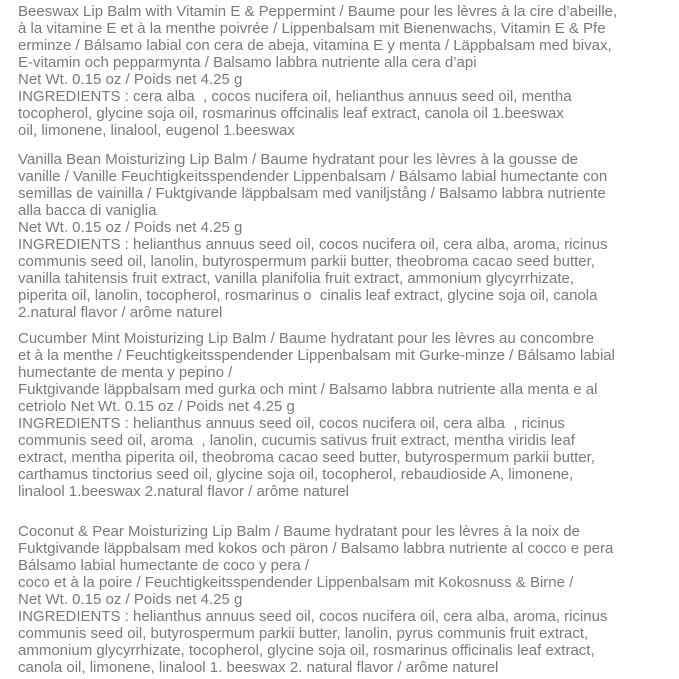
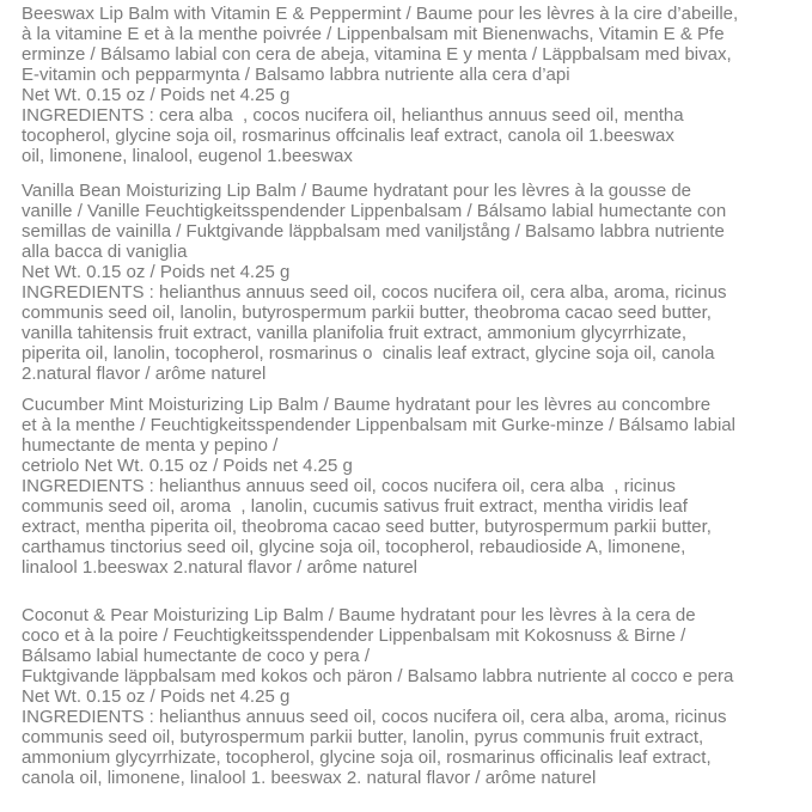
  Beeswax Lip Balm with Vitamin E & Peppermint / Baume pour les lèvres à la cire d’abeille,
  à la vitamine E et à la menthe poivrée / Lippenbalsam mit Bienenwachs, Vitamin E & Pfe
  erminze / Bálsamo labial con cera de abeja, vitamina E y menta / Läppbalsam med bivax,
  E-vitamin och pepparmynta / Balsamo labbra nutriente alla cera d’api
  Net Wt. 0.15 oz / Poids net 4.25 g
  INGREDIENTS : cera alba , cocos nucifera oil, helianthus annuus seed oil, mentha
  tocopherol, glycine soja oil, rosmarinus offcinalis leaf extract, canola oil 1.beeswax
  oil, limonene, linalool, eugenol 1.beeswax
  Vanilla Bean Moisturizing Lip Balm / Baume hydratant pour les lèvres à la gousse de
  vanille / Vanille Feuchtigkeitsspendender Lippenbalsam / Bálsamo labial humectante con
  semillas de vainilla / Fuktgivande läppbalsam med vaniljstång / Balsamo labbra nutriente
  alla bacca di vaniglia
  Net Wt. 0.15 oz / Poids net 4.25 g
  INGREDIENTS : helianthus annuus seed oil, cocos nucifera oil, cera alba, aroma, ricinus
  communis seed oil, lanolin, butyrospermum parkii butter, theobroma cacao seed butter,
  vanilla tahitensis fruit extract, vanilla planifolia fruit extract, ammonium glycyrrhizate,
  piperita oil, lanolin, tocopherol, rosmarinus o cinalis leaf extract, glycine soja oil, canola
  2.natural flavor / arôme naturel
  Cucumber Mint Moisturizing Lip Balm / Baume hydratant pour les lèvres au concombre
  et à la menthe / Feuchtigkeitsspendender Lippenbalsam mit Gurke-minze / Bálsamo labial
  humectante de menta y pepino /
- Fuktgivande läppbalsam med gurka och mint / Balsamo labbra nutriente alla menta e al
  cetriolo Net Wt. 0.15 oz / Poids net 4.25 g
  INGREDIENTS : helianthus annuus seed oil, cocos nucifera oil, cera alba , ricinus
  communis seed oil, aroma , lanolin, cucumis sativus fruit extract, mentha viridis leaf
  extract, mentha piperita oil, theobroma cacao seed butter, butyrospermum parkii butter,
  carthamus tinctorius seed oil, glycine soja oil, tocopherol, rebaudioside A, limonene,
  linalool 1.beeswax 2.natural flavor / arôme naturel
- Coconut & Pear Moisturizing Lip Balm / Baume hydratant pour les lèvres à la noix de
+ Coconut & Pear Moisturizing Lip Balm / Baume hydratant pour les lèvres à la cera de
- Fuktgivande läppbalsam med kokos och päron / Balsamo labbra nutriente al cocco e pera
+ coco et à la poire / Feuchtigkeitsspendender Lippenbalsam mit Kokosnuss & Birne /
  Bálsamo labial humectante de coco y pera /
- coco et à la poire / Feuchtigkeitsspendender Lippenbalsam mit Kokosnuss & Birne /
+ Fuktgivande läppbalsam med kokos och päron / Balsamo labbra nutriente al cocco e pera
  Net Wt. 0.15 oz / Poids net 4.25 g
  INGREDIENTS : helianthus annuus seed oil, cocos nucifera oil, cera alba, aroma, ricinus
  communis seed oil, butyrospermum parkii butter, lanolin, pyrus communis fruit extract,
  ammonium glycyrrhizate, tocopherol, glycine soja oil, rosmarinus officinalis leaf extract,
  canola oil, limonene, linalool 1. beeswax 2. natural flavor / arôme naturel
